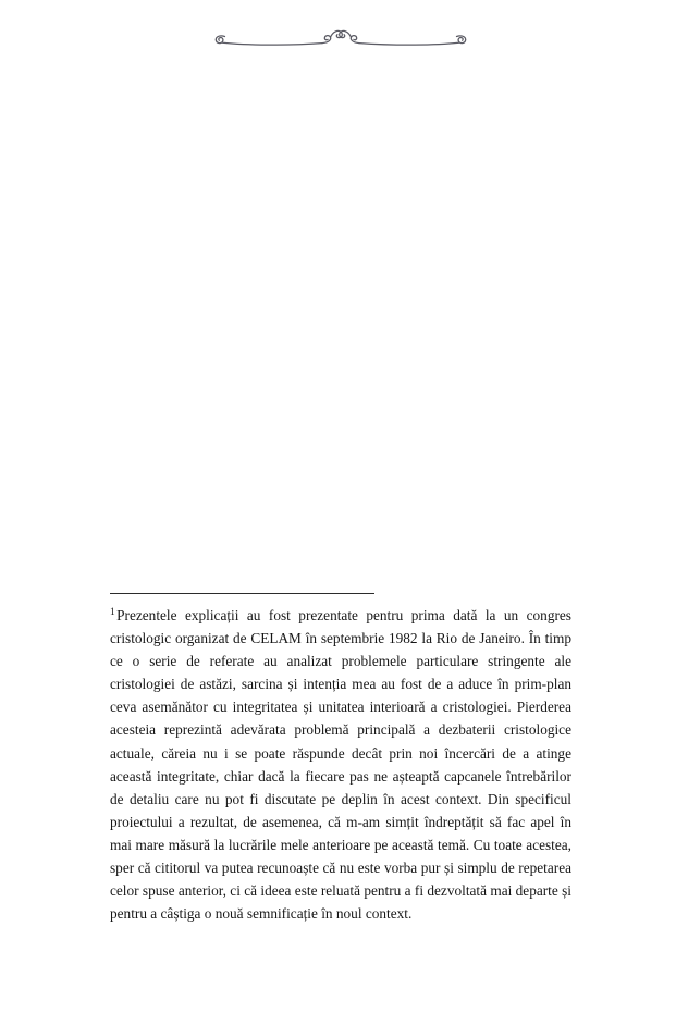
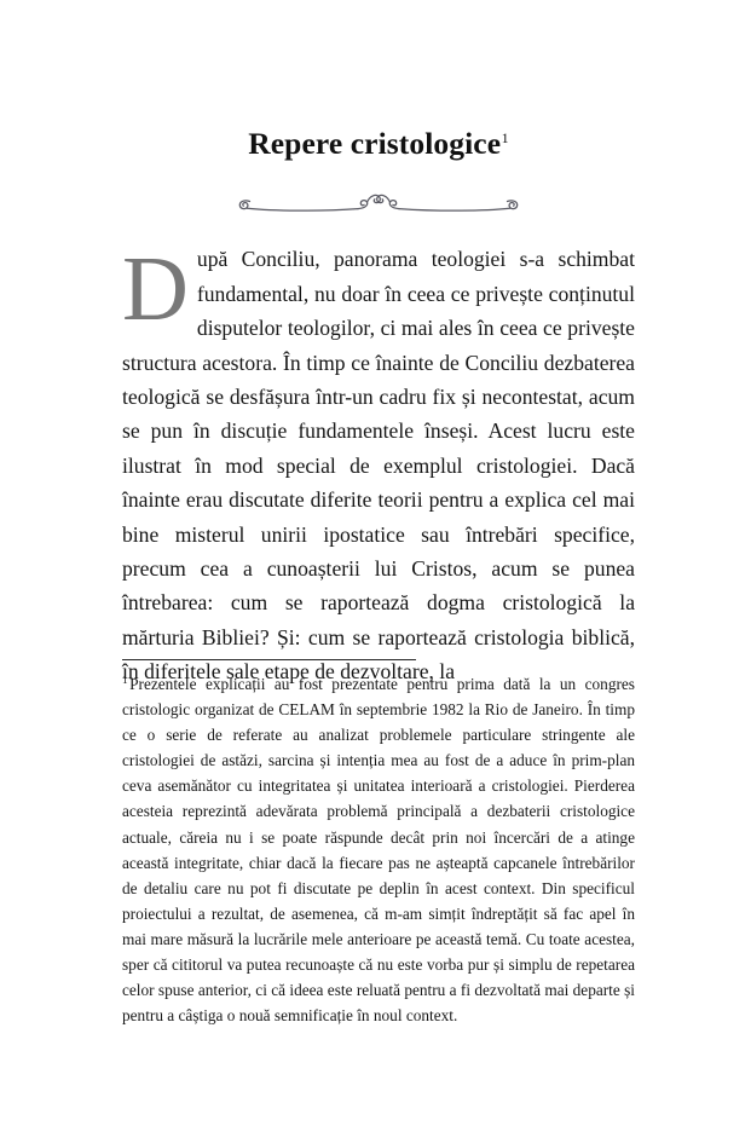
+ Repere cristologice1
+ D
+ upă Conciliu, panorama teologiei s-a schimbat fundamental, nu doar în ceea ce privește conținutul disputelor teologilor, ci mai ales în ceea ce privește structura acestora. În timp ce înainte de Conciliu dezbaterea teologică se desfășura într-un cadru fix și necontestat, acum se pun în discuție fundamentele înseși. Acest lucru este ilustrat în mod special de exemplul cristologiei. Dacă înainte erau discutate diferite teorii pentru a explica cel mai bine misterul unirii ipostatice sau întrebări specifice, precum cea a cunoașterii lui Cristos, acum se punea întrebarea: cum se raportează dogma cristologică la mărturia Bibliei? Și: cum se raportează cristologia biblică, în diferitele sale etape de dezvoltare, la
  1 Prezentele explicații au fost prezentate pentru prima dată la un congres cristologic organizat de CELAM în septembrie 1982 la Rio de Janeiro. În timp ce o serie de referate au analizat problemele particulare stringente ale cristologiei de astăzi, sarcina și intenția mea au fost de a aduce în prim-plan ceva asemănător cu integritatea și unitatea interioară a cristologiei. Pierderea acesteia reprezintă adevărata problemă principală a dezbaterii cristologice actuale, căreia nu i se poate răspunde decât prin noi încercări de a atinge această integritate, chiar dacă la fiecare pas ne așteaptă capcanele întrebărilor de detaliu care nu pot fi discutate pe deplin în acest context. Din specificul proiectului a rezultat, de asemenea, că m-am simțit îndreptățit să fac apel în mai mare măsură la lucrările mele anterioare pe această temă. Cu toate acestea, sper că cititorul va putea recunoaște că nu este vorba pur și simplu de repetarea celor spuse anterior, ci că ideea este reluată pentru a fi dezvoltată mai departe și pentru a câștiga o nouă semnificație în noul context.
